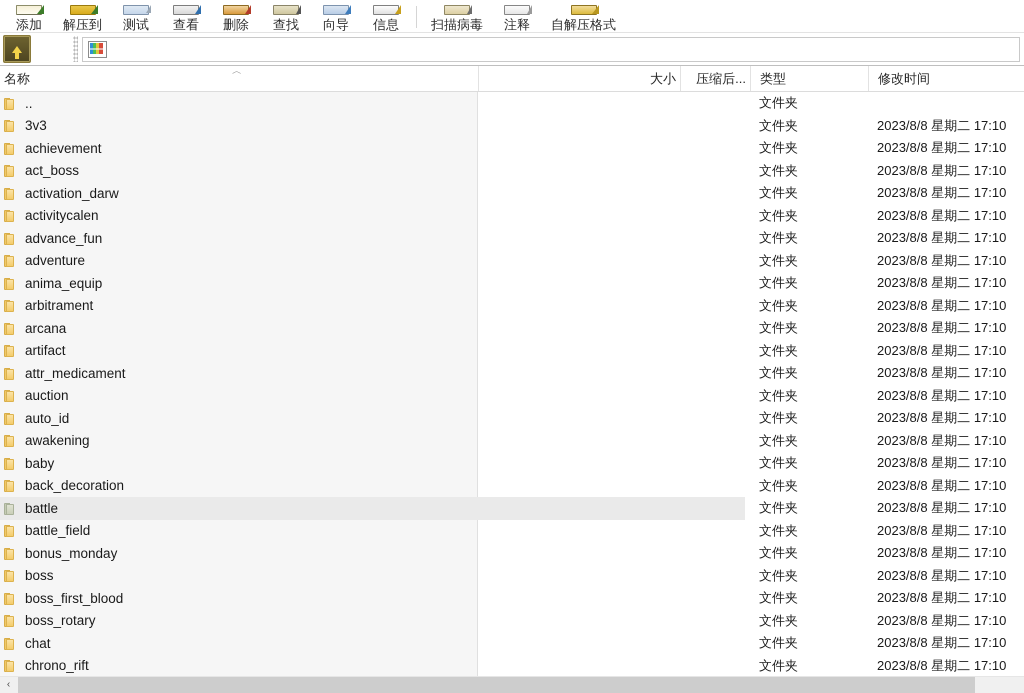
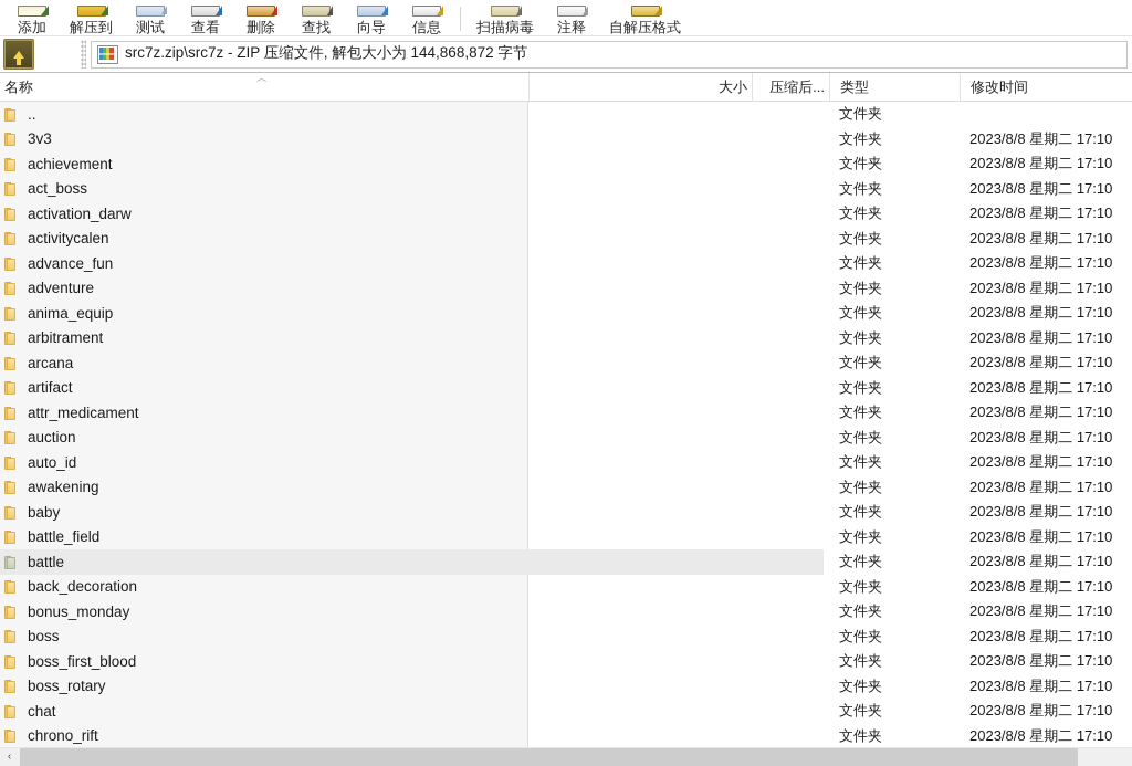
  添加
  解压到
  测试
  查看
  删除
  查找
  向导
  信息
  扫描病毒
  注释
  自解压格式
+ src7z.zip\src7z - ZIP 压缩文件, 解包大小为 144,868,872 字节
  名称
  ︿
  大小
  压缩后...
  类型
  修改时间
  ..
  文件夹
  3v3
  文件夹
  2023/8/8 星期二 17:10
  achievement
  文件夹
  2023/8/8 星期二 17:10
  act_boss
  文件夹
  2023/8/8 星期二 17:10
  activation_darw
  文件夹
  2023/8/8 星期二 17:10
  activitycalen
  文件夹
  2023/8/8 星期二 17:10
  advance_fun
  文件夹
  2023/8/8 星期二 17:10
  adventure
  文件夹
  2023/8/8 星期二 17:10
  anima_equip
  文件夹
  2023/8/8 星期二 17:10
  arbitrament
  文件夹
  2023/8/8 星期二 17:10
  arcana
  文件夹
  2023/8/8 星期二 17:10
  artifact
  文件夹
  2023/8/8 星期二 17:10
  attr_medicament
  文件夹
  2023/8/8 星期二 17:10
  auction
  文件夹
  2023/8/8 星期二 17:10
  auto_id
  文件夹
  2023/8/8 星期二 17:10
  awakening
  文件夹
  2023/8/8 星期二 17:10
  baby
  文件夹
  2023/8/8 星期二 17:10
- back_decoration
+ battle_field
  文件夹
  2023/8/8 星期二 17:10
  battle
  文件夹
  2023/8/8 星期二 17:10
- battle_field
+ back_decoration
  文件夹
  2023/8/8 星期二 17:10
  bonus_monday
  文件夹
  2023/8/8 星期二 17:10
  boss
  文件夹
  2023/8/8 星期二 17:10
  boss_first_blood
  文件夹
  2023/8/8 星期二 17:10
  boss_rotary
  文件夹
  2023/8/8 星期二 17:10
  chat
  文件夹
  2023/8/8 星期二 17:10
  chrono_rift
  文件夹
  2023/8/8 星期二 17:10
  ‹
